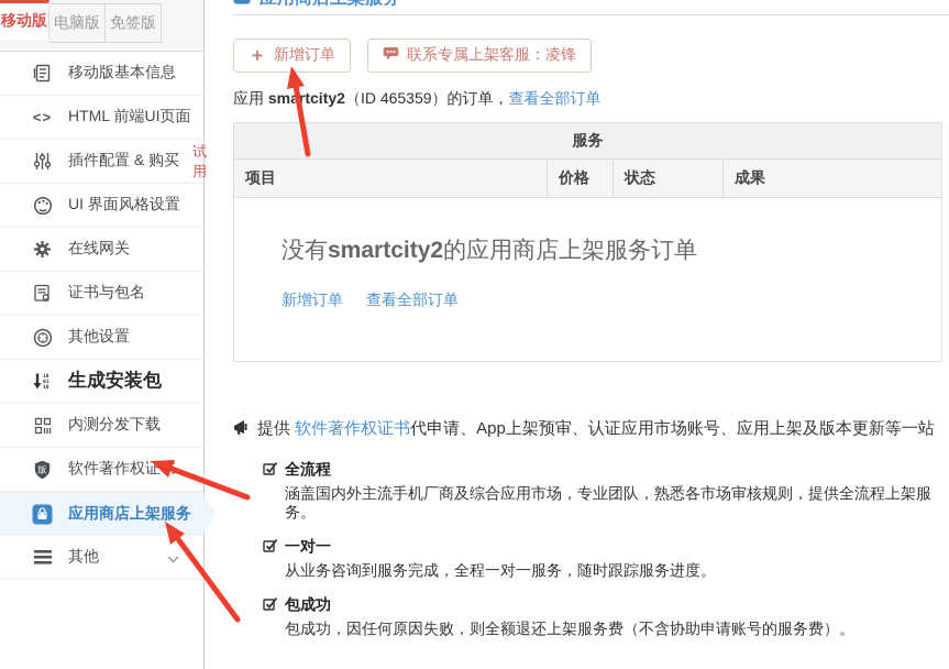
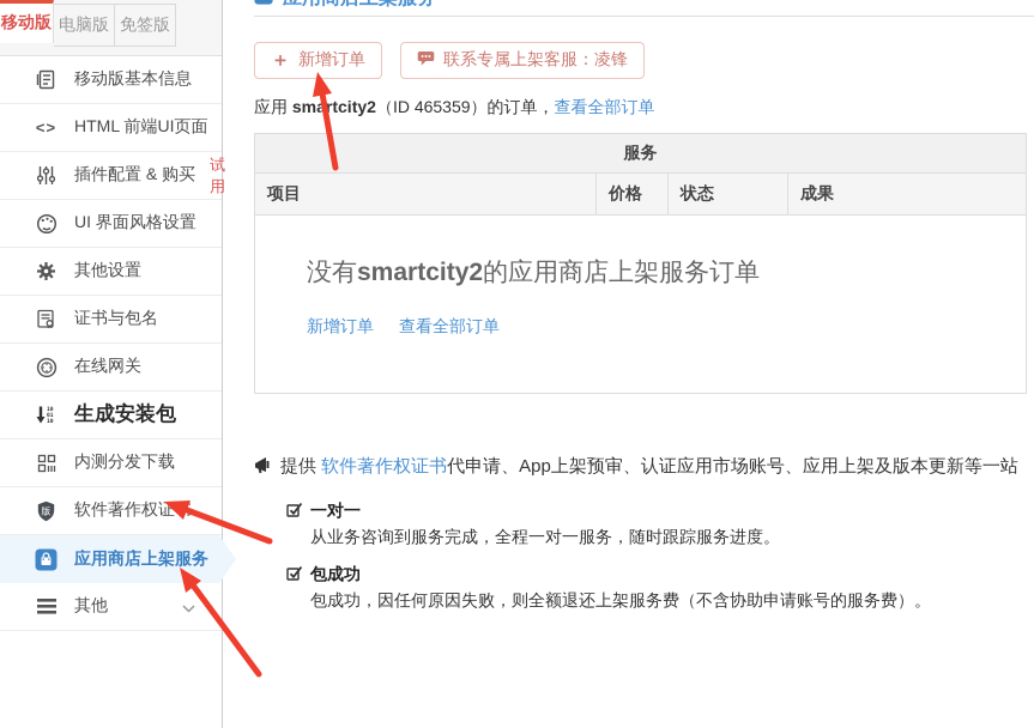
  移动版
  电脑版
  免签版
  移动版基本信息
  <>
  HTML 前端UI页面
  插件配置 & 购买
  试用
  UI 界面风格设置
- 在线网关
+ 其他设置
  证书与包名
- 其他设置
+ 在线网关
  生成安装包
  内测分发下载
  版
  软件著作权证
  应用商店上架服务
  其他
  ＋
  新增订单
  联系专属上架客服：凌锋
  应用 smartcity2（ID 465359）的订单，查看全部订单
  服务
  项目
  价格
  状态
  成果
  没有smartcity2的应用商店上架服务订单
  新增订单
  查看全部订单
  提供 软件著作权证书代申请、App上架预审、认证应用市场账号、应用上架及版本更新等一站
- 全流程
- 涵盖国内外主流手机厂商及综合应用市场，专业团队，熟悉各市场审核规则，提供全流程上架服务。
  一对一
  从业务咨询到服务完成，全程一对一服务，随时跟踪服务进度。
  包成功
  包成功，因任何原因失败，则全额退还上架服务费（不含协助申请账号的服务费）。
